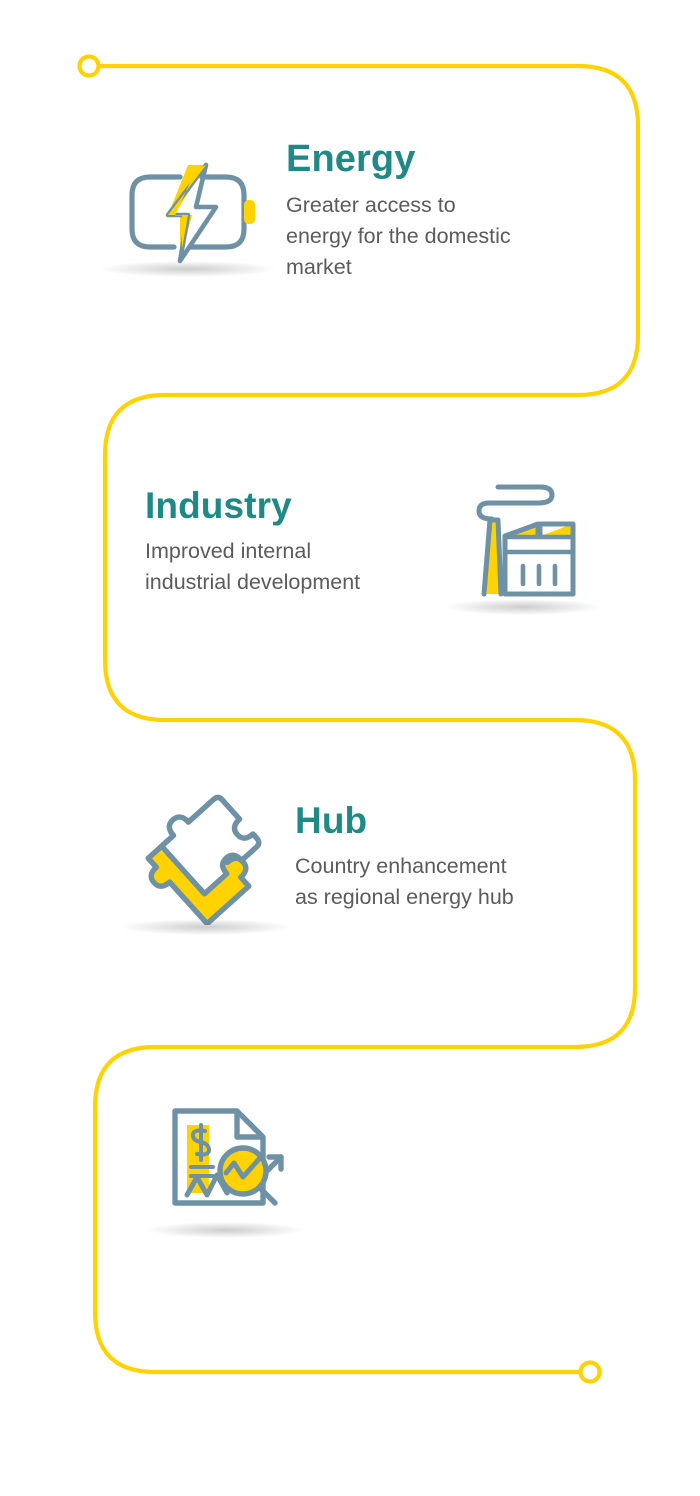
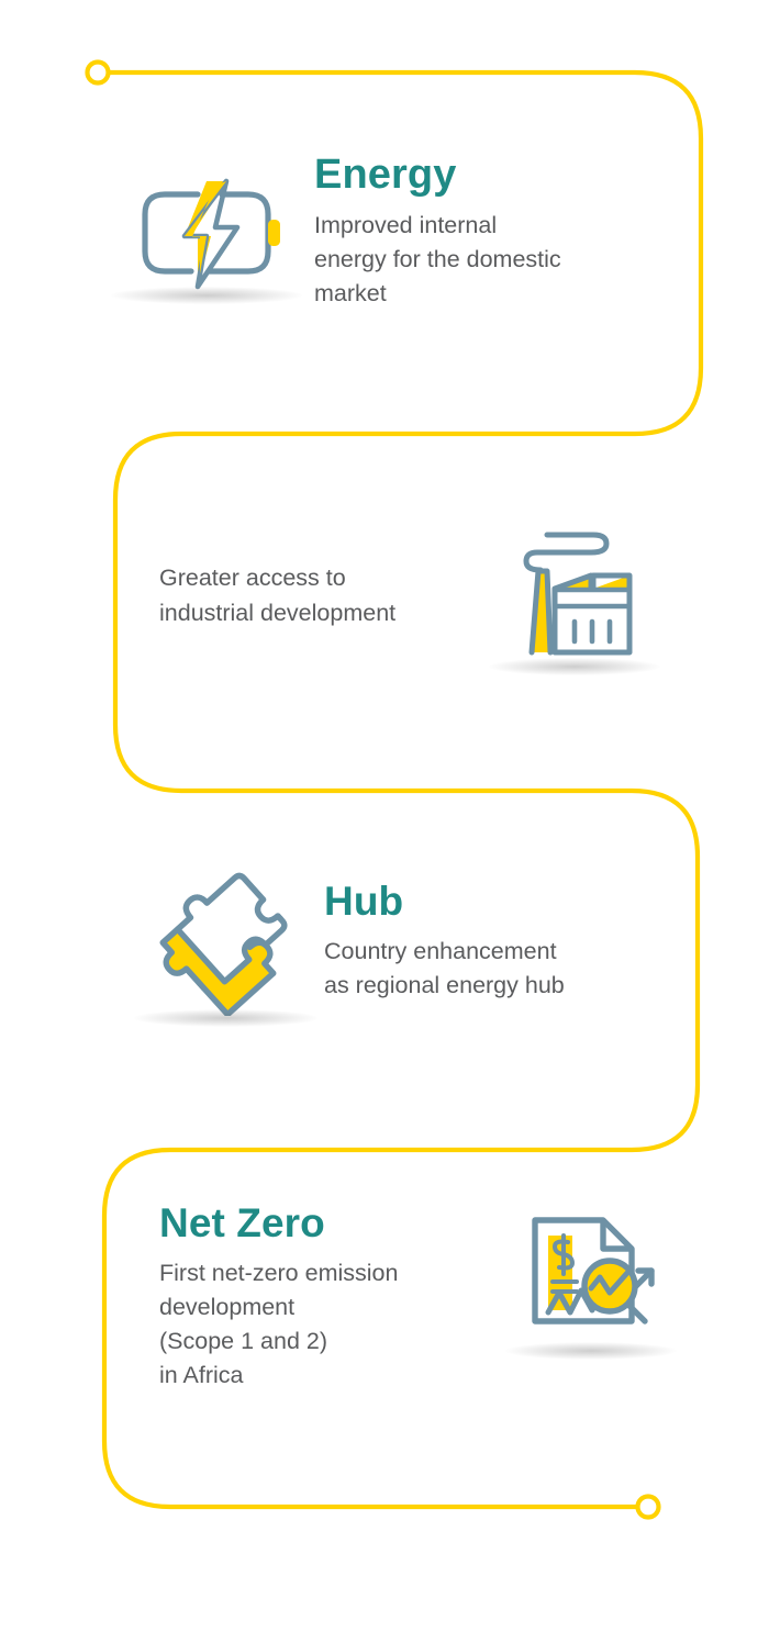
  Energy
- Greater access to
+ Improved internal
  energy for the domestic
  market
- Industry
- Improved internal
+ Greater access to
  industrial development
  Hub
  Country enhancement
  as regional energy hub
+ Net Zero
+ First net-zero emission
+ development
+ (Scope 1 and 2)
+ in Africa
